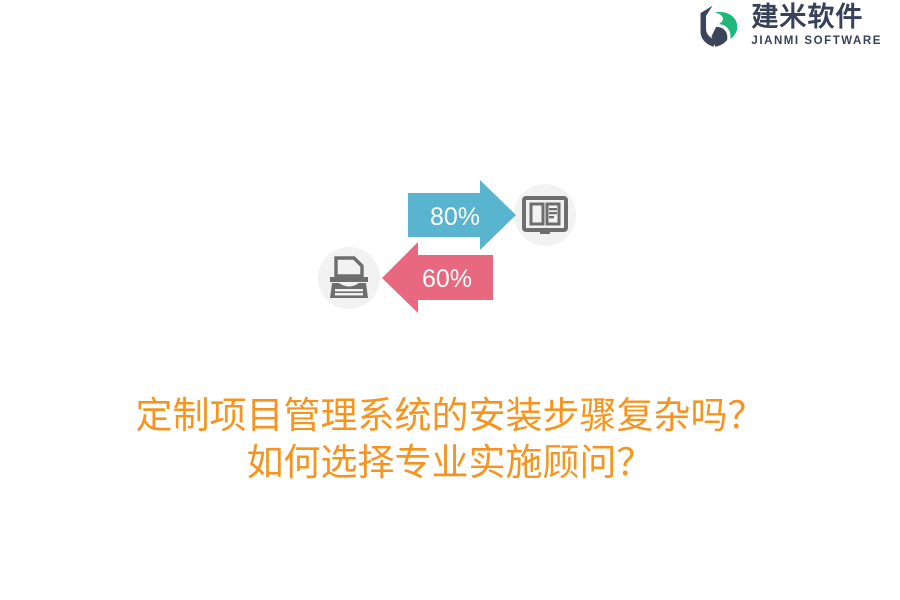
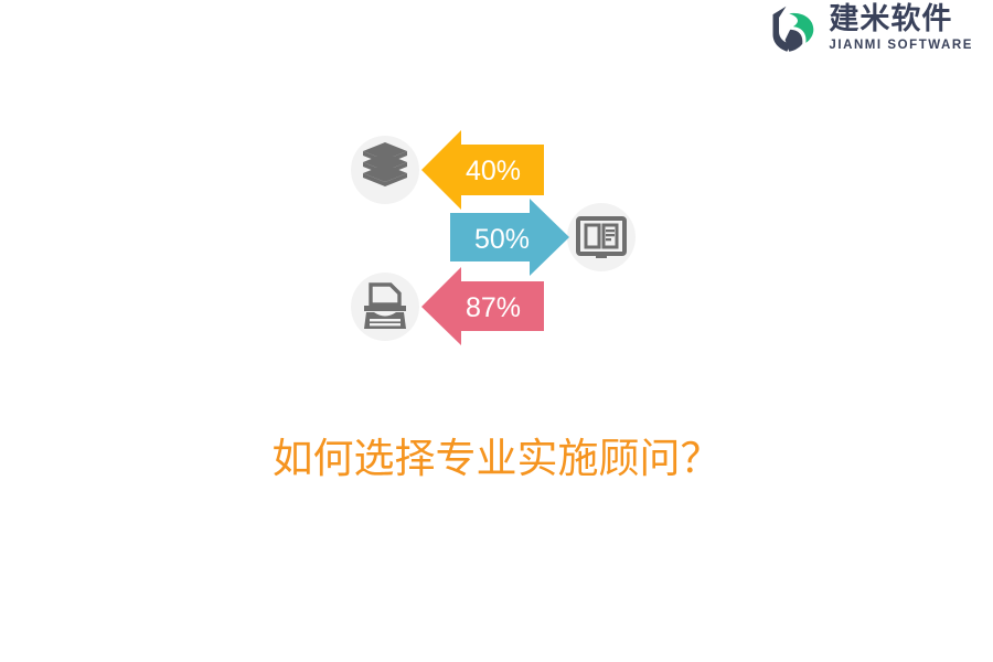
  建米软件
  JIANMI SOFTWARE
+ 40%
- 80%
+ 50%
- 60%
+ 87%
- 定制项目管理系统的安装步骤复杂吗？
  如何选择专业实施顾问？
